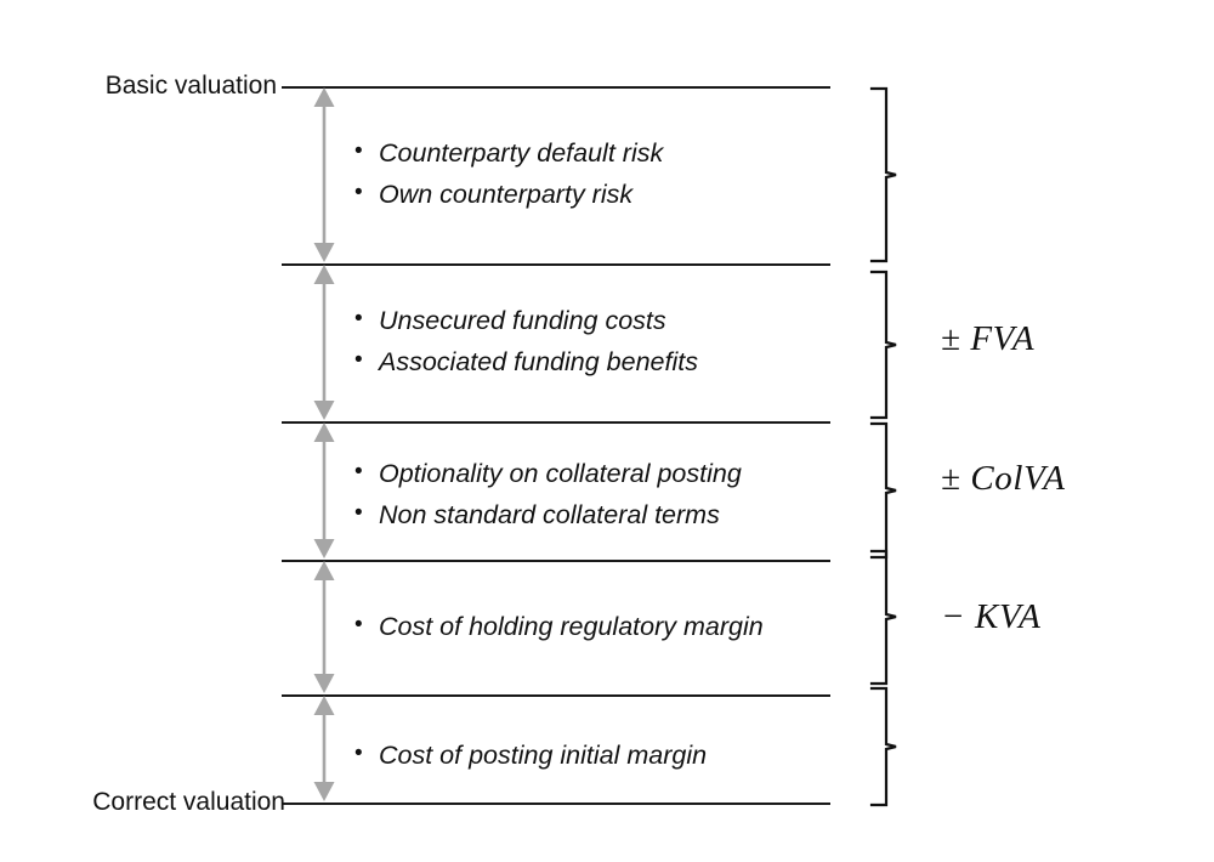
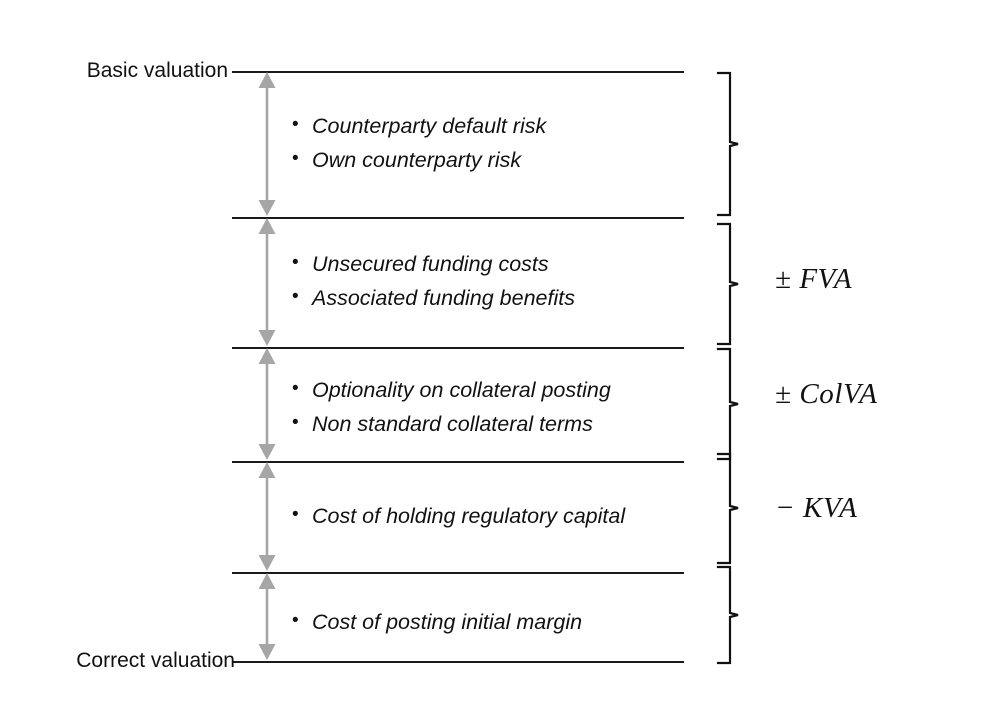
  Basic valuation
  Correct valuation
  Counterparty default risk
  Own counterparty risk
  Unsecured funding costs
  Associated funding benefits
  Optionality on collateral posting
  Non standard collateral terms
- Cost of holding regulatory margin
+ Cost of holding regulatory capital
  Cost of posting initial margin
  ± FVA
  ± ColVA
  − KVA
